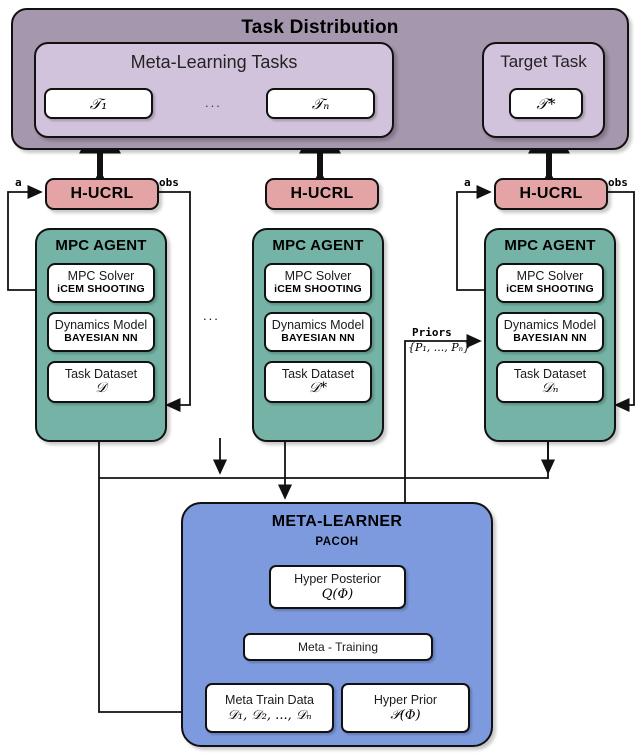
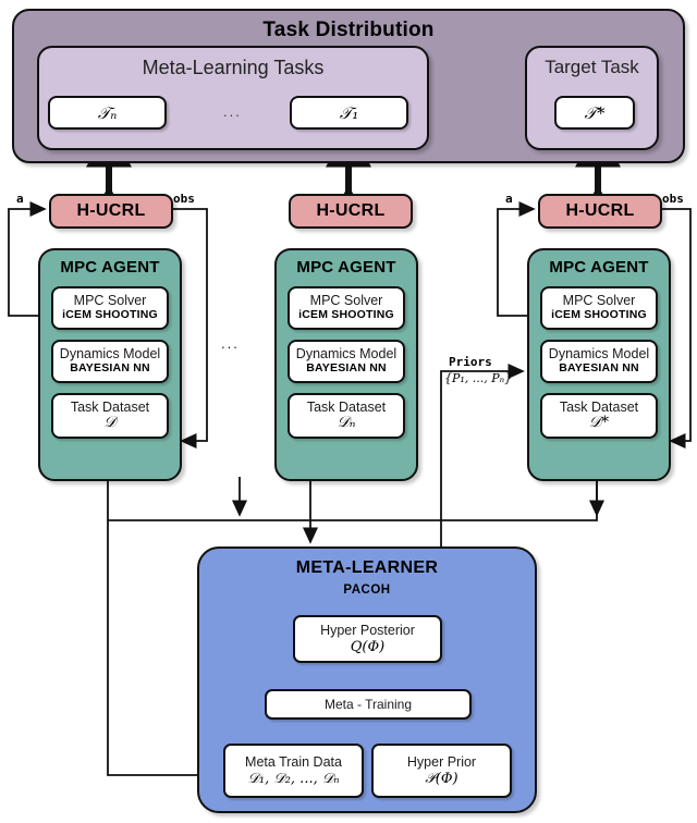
  Task Distribution
  Meta-Learning Tasks
  Target Task
- 𝒯₁
+ 𝒯ₙ
  ...
- 𝒯ₙ
+ 𝒯₁
  𝒯*
  H-UCRL
  H-UCRL
  H-UCRL
  a
  obs
  a
  obs
  MPC AGENT
  MPC Solver
  iCEM SHOOTING
  Dynamics Model
  BAYESIAN NN
  Task Dataset
  𝒟
  ...
  MPC AGENT
  MPC Solver
  iCEM SHOOTING
  Dynamics Model
  BAYESIAN NN
  Task Dataset
- 𝒟*
+ 𝒟ₙ
  MPC AGENT
  MPC Solver
  iCEM SHOOTING
  Dynamics Model
  BAYESIAN NN
  Task Dataset
- 𝒟ₙ
+ 𝒟*
  Priors
  {P₁, ..., Pₙ}
  META-LEARNER
  PACOH
  Hyper Posterior
  𝑄(Φ)
  Meta - Training
  Meta Train Data
  𝒟₁, 𝒟₂, ..., 𝒟ₙ
  Hyper Prior
  𝒫(Φ)
